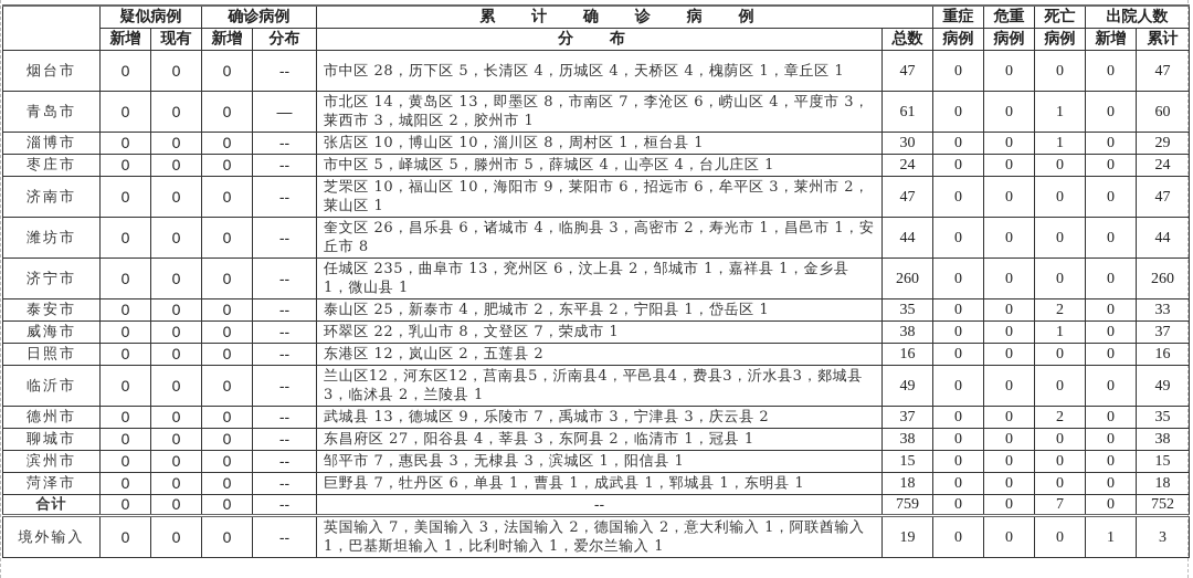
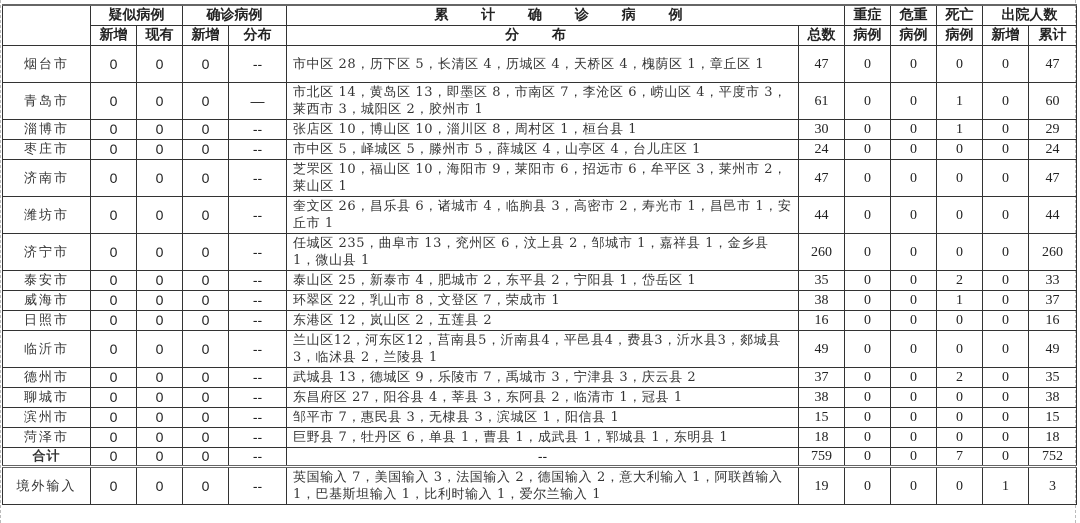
  	疑似病例	确诊病例	累 计 确 诊 病 例	重症	危重	死亡	出院人数
  新增	现有	新增	分布	分 布	总数	病例	病例	病例	新增	累计
  烟台市	0	0	0	--	市中区 28，历下区 5，长清区 4，历城区 4，天桥区 4，槐荫区 1，章丘区 1	47	0	0	0	0	47
  青岛市	0	0	0	—	市北区 14，黄岛区 13，即墨区 8，市南区 7，李沧区 6，崂山区 4，平度市 3，莱西市 3，城阳区 2，胶州市 1	61	0	0	1	0	60
  淄博市	0	0	0	--	张店区 10，博山区 10，淄川区 8，周村区 1，桓台县 1	30	0	0	1	0	29
  枣庄市	0	0	0	--	市中区 5，峄城区 5，滕州市 5，薛城区 4，山亭区 4，台儿庄区 1	24	0	0	0	0	24
  济南市	0	0	0	--	芝罘区 10，福山区 10，海阳市 9，莱阳市 6，招远市 6，牟平区 3，莱州市 2，莱山区 1	47	0	0	0	0	47
- 潍坊市	0	0	0	--	奎文区 26，昌乐县 6，诸城市 4，临朐县 3，高密市 2，寿光市 1，昌邑市 1，安丘市 8	44	0	0	0	0	44
+ 潍坊市	0	0	0	--	奎文区 26，昌乐县 6，诸城市 4，临朐县 3，高密市 2，寿光市 1，昌邑市 1，安丘市 1	44	0	0	0	0	44
  济宁市	0	0	0	--	任城区 235，曲阜市 13，兖州区 6，汶上县 2，邹城市 1，嘉祥县 1，金乡县 1，微山县 1	260	0	0	0	0	260
  泰安市	0	0	0	--	泰山区 25，新泰市 4，肥城市 2，东平县 2，宁阳县 1，岱岳区 1	35	0	0	2	0	33
  威海市	0	0	0	--	环翠区 22，乳山市 8，文登区 7，荣成市 1	38	0	0	1	0	37
  日照市	0	0	0	--	东港区 12，岚山区 2，五莲县 2	16	0	0	0	0	16
  临沂市	0	0	0	--	兰山区12，河东区12，莒南县5，沂南县4，平邑县4，费县3，沂水县3，郯城县 3，临沭县 2，兰陵县 1	49	0	0	0	0	49
  德州市	0	0	0	--	武城县 13，德城区 9，乐陵市 7，禹城市 3，宁津县 3，庆云县 2	37	0	0	2	0	35
  聊城市	0	0	0	--	东昌府区 27，阳谷县 4，莘县 3，东阿县 2，临清市 1，冠县 1	38	0	0	0	0	38
  滨州市	0	0	0	--	邹平市 7，惠民县 3，无棣县 3，滨城区 1，阳信县 1	15	0	0	0	0	15
  菏泽市	0	0	0	--	巨野县 7，牡丹区 6，单县 1，曹县 1，成武县 1，郓城县 1，东明县 1	18	0	0	0	0	18
  合计	0	0	0	--	--	759	0	0	7	0	752
  境外输入	0	0	0	--	英国输入 7，美国输入 3，法国输入 2，德国输入 2，意大利输入 1，阿联酋输入 1，巴基斯坦输入 1，比利时输入 1，爱尔兰输入 1	19	0	0	0	1	3
